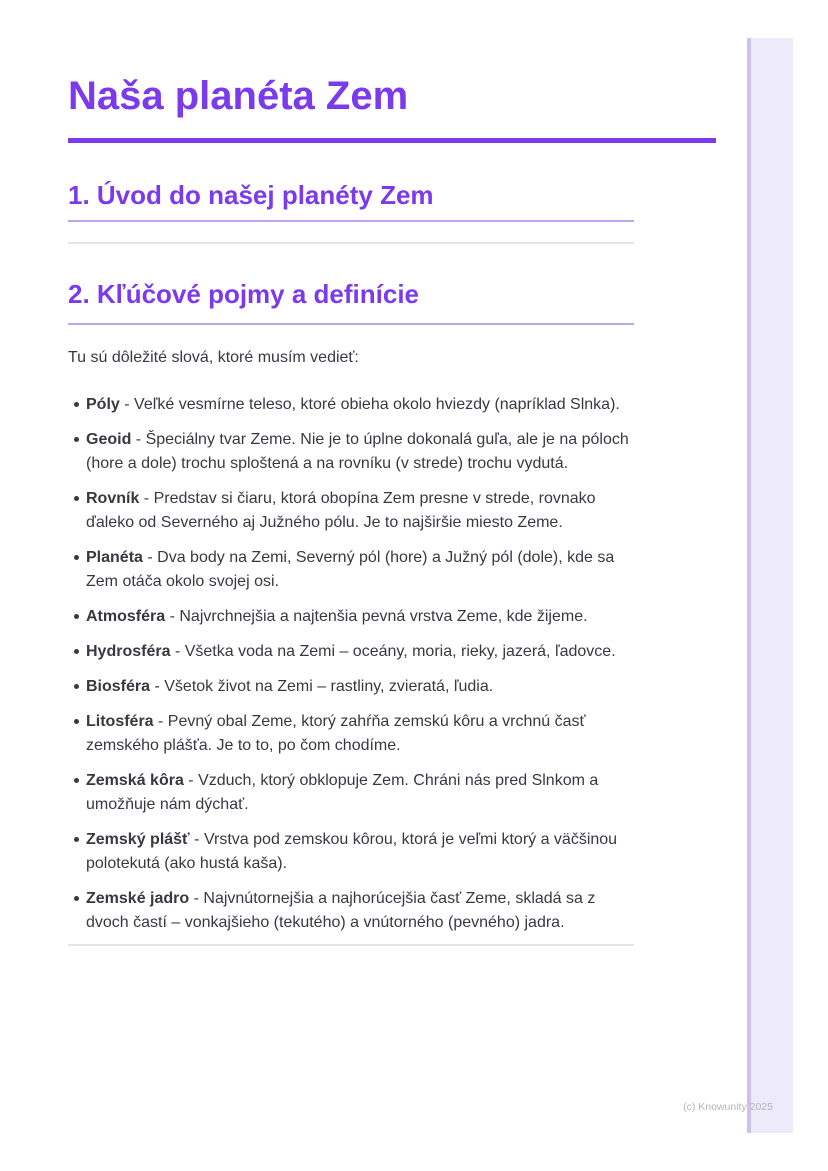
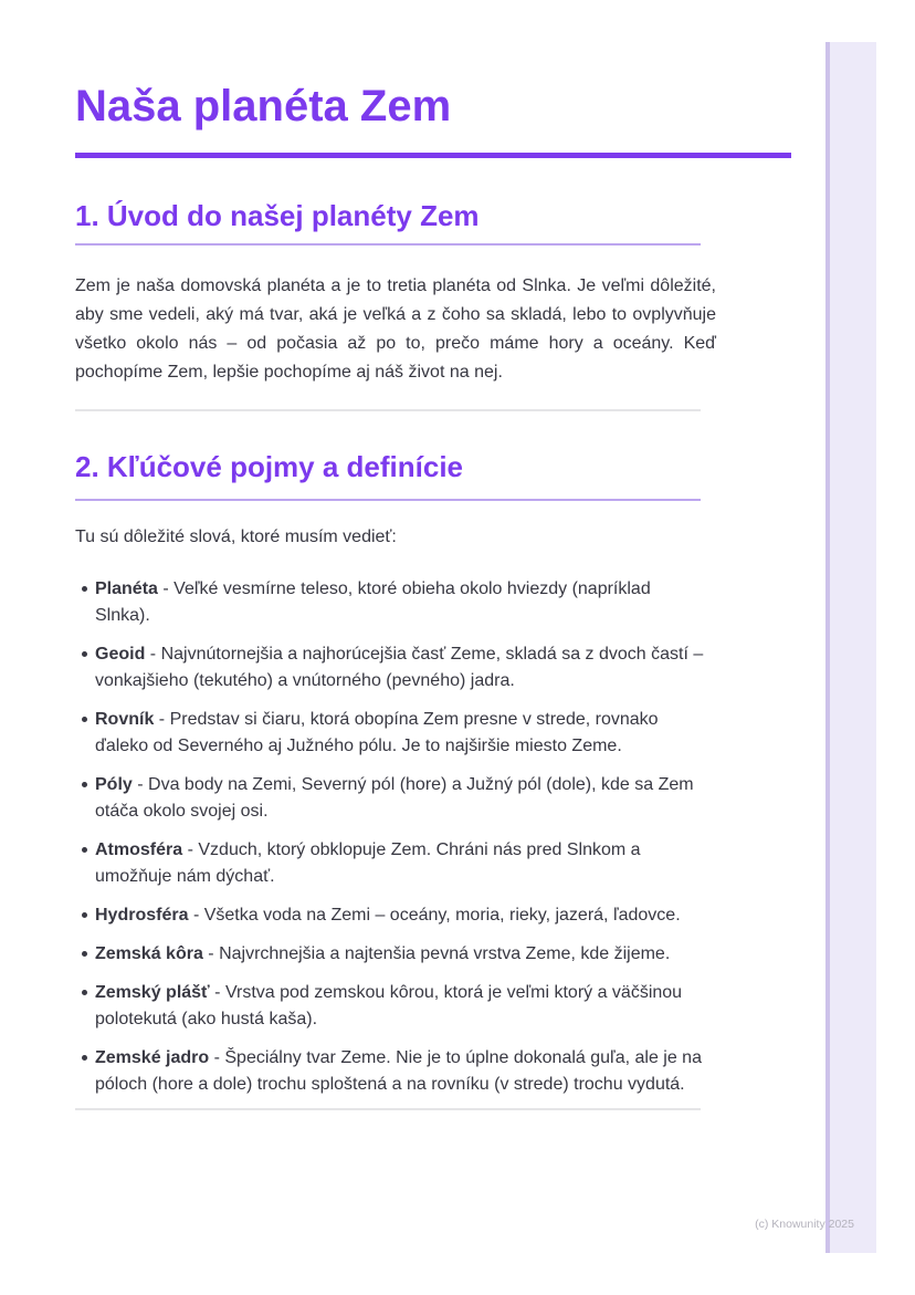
  Naša planéta Zem
  1. Úvod do našej planéty Zem
+ Zem je naša domovská planéta a je to tretia planéta od Slnka. Je veľmi dôležité, aby sme vedeli, aký má tvar, aká je veľká a z čoho sa skladá, lebo to ovplyvňuje všetko okolo nás – od počasia až po to, prečo máme hory a oceány. Keď pochopíme Zem, lepšie pochopíme aj náš život na nej.
  2. Kľúčové pojmy a definície
  Tu sú dôležité slová, ktoré musím vedieť:
- Póly - Veľké vesmírne teleso, ktoré obieha okolo hviezdy (napríklad Slnka).
+ Planéta - Veľké vesmírne teleso, ktoré obieha okolo hviezdy (napríklad Slnka).
- Geoid - Špeciálny tvar Zeme. Nie je to úplne dokonalá guľa, ale je na póloch (hore a dole) trochu sploštená a na rovníku (v strede) trochu vydutá.
+ Geoid - Najvnútornejšia a najhorúcejšia časť Zeme, skladá sa z dvoch častí – vonkajšieho (tekutého) a vnútorného (pevného) jadra.
  Rovník - Predstav si čiaru, ktorá obopína Zem presne v strede, rovnako ďaleko od Severného aj Južného pólu. Je to najširšie miesto Zeme.
- Planéta - Dva body na Zemi, Severný pól (hore) a Južný pól (dole), kde sa Zem otáča okolo svojej osi.
+ Póly - Dva body na Zemi, Severný pól (hore) a Južný pól (dole), kde sa Zem otáča okolo svojej osi.
- Atmosféra - Najvrchnejšia a najtenšia pevná vrstva Zeme, kde žijeme.
+ Atmosféra - Vzduch, ktorý obklopuje Zem. Chráni nás pred Slnkom a umožňuje nám dýchať.
  Hydrosféra - Všetka voda na Zemi – oceány, moria, rieky, jazerá, ľadovce.
- Biosféra - Všetok život na Zemi – rastliny, zvieratá, ľudia.
- Litosféra - Pevný obal Zeme, ktorý zahŕňa zemskú kôru a vrchnú časť zemského plášťa. Je to to, po čom chodíme.
- Zemská kôra - Vzduch, ktorý obklopuje Zem. Chráni nás pred Slnkom a umožňuje nám dýchať.
+ Zemská kôra - Najvrchnejšia a najtenšia pevná vrstva Zeme, kde žijeme.
  Zemský plášť - Vrstva pod zemskou kôrou, ktorá je veľmi ktorý a väčšinou polotekutá (ako hustá kaša).
- Zemské jadro - Najvnútornejšia a najhorúcejšia časť Zeme, skladá sa z dvoch častí – vonkajšieho (tekutého) a vnútorného (pevného) jadra.
+ Zemské jadro - Špeciálny tvar Zeme. Nie je to úplne dokonalá guľa, ale je na póloch (hore a dole) trochu sploštená a na rovníku (v strede) trochu vydutá.
  (c) Knowunity 2025
